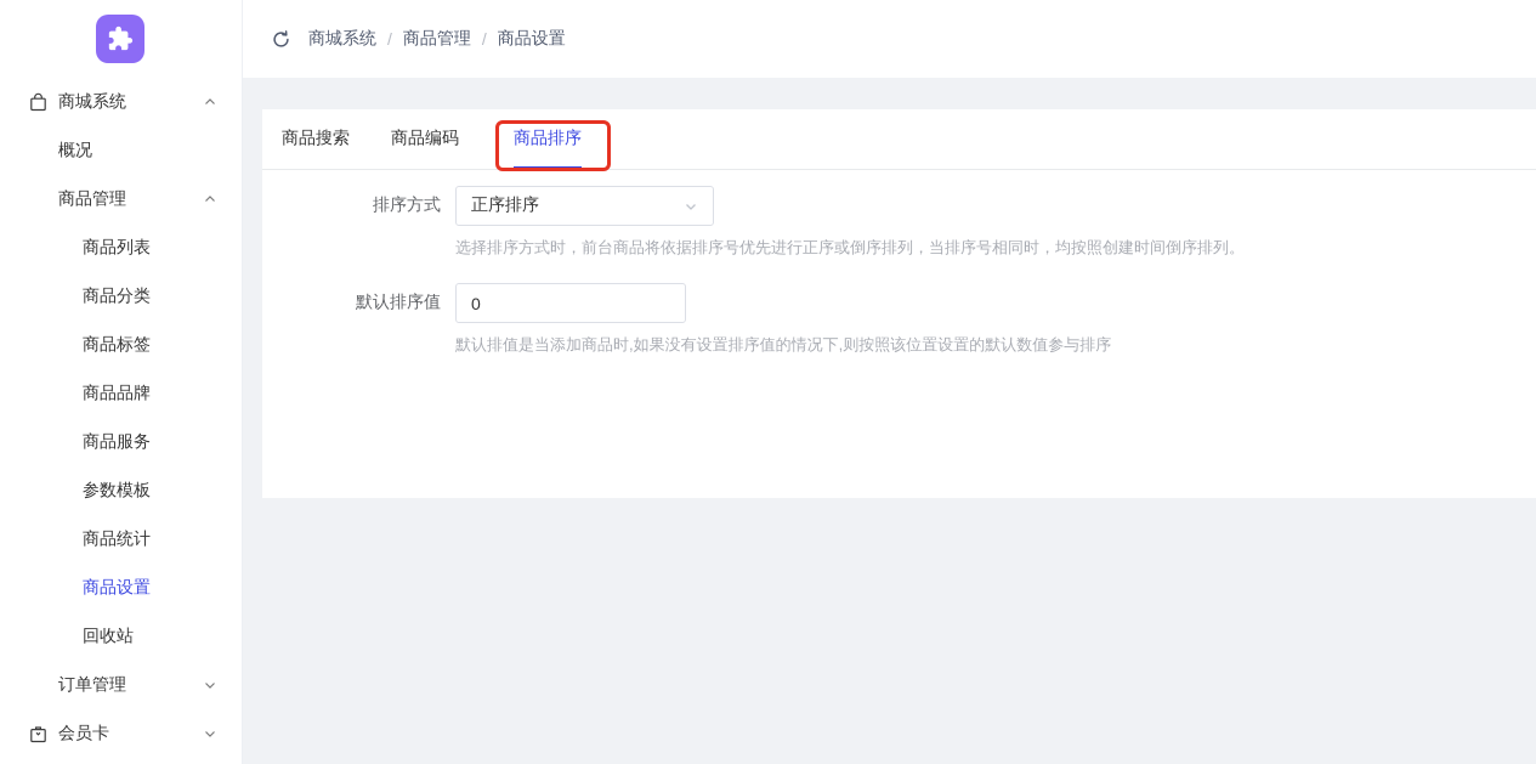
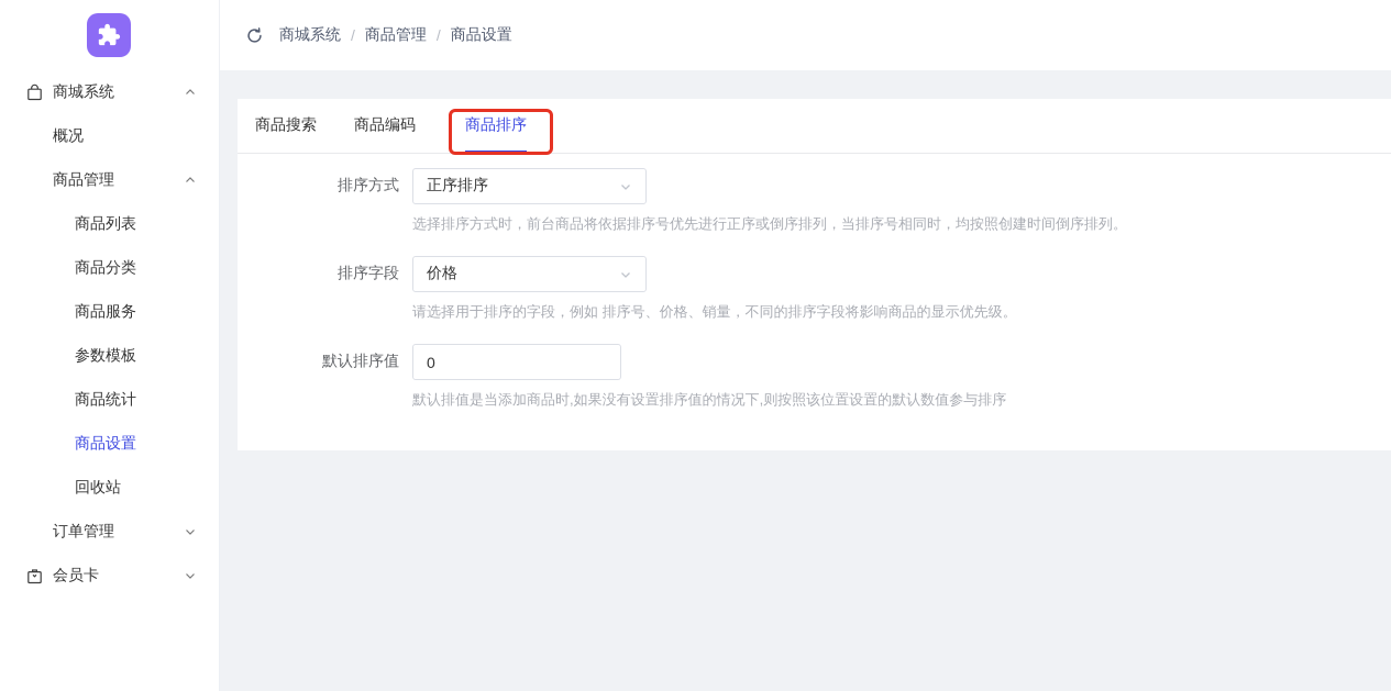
  商城系统
  概况
  商品管理
  商品列表
  商品分类
- 商品标签
- 商品品牌
  商品服务
  参数模板
  商品统计
  商品设置
  回收站
  订单管理
  会员卡
  商城系统
  /
  商品管理
  /
  商品设置
  商品搜索
  商品编码
  商品排序
  排序方式
  正序排序
  选择排序方式时，前台商品将依据排序号优先进行正序或倒序排列，当排序号相同时，均按照创建时间倒序排列。
+ 排序字段
+ 价格
+ 请选择用于排序的字段，例如 排序号、价格、销量，不同的排序字段将影响商品的显示优先级。
  默认排序值
  0
  默认排值是当添加商品时,如果没有设置排序值的情况下,则按照该位置设置的默认数值参与排序
